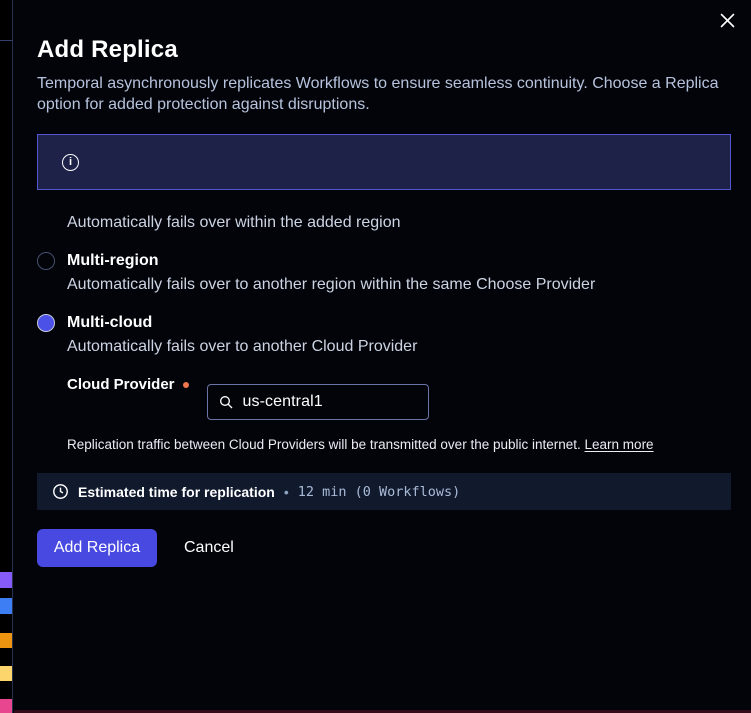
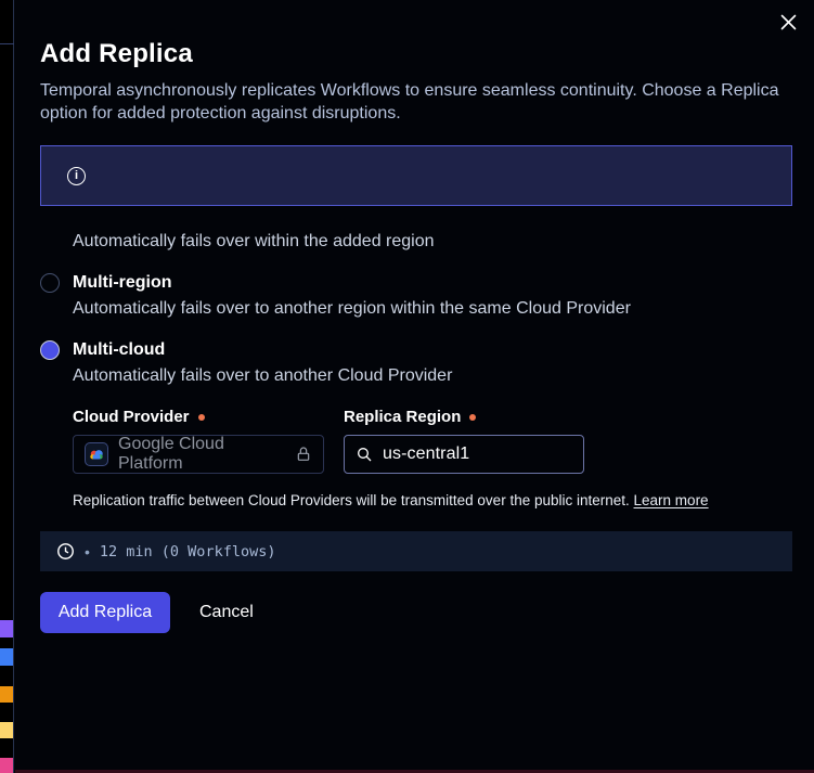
  Add Replica
  Temporal asynchronously replicates Workflows to ensure seamless continuity. Choose a Replica option for added protection against disruptions.
  i
  Automatically fails over within the added region
  Multi-region
- Automatically fails over to another region within the same Choose Provider
+ Automatically fails over to another region within the same Cloud Provider
  Multi-cloud
  Automatically fails over to another Cloud Provider
  Cloud Provider
+ Google Cloud Platform
+ Replica Region
  us-central1
  Replication traffic between Cloud Providers will be transmitted over the public internet. Learn more
- Estimated time for replication
  •
  12 min (0 Workflows)
  Add Replica
  Cancel
